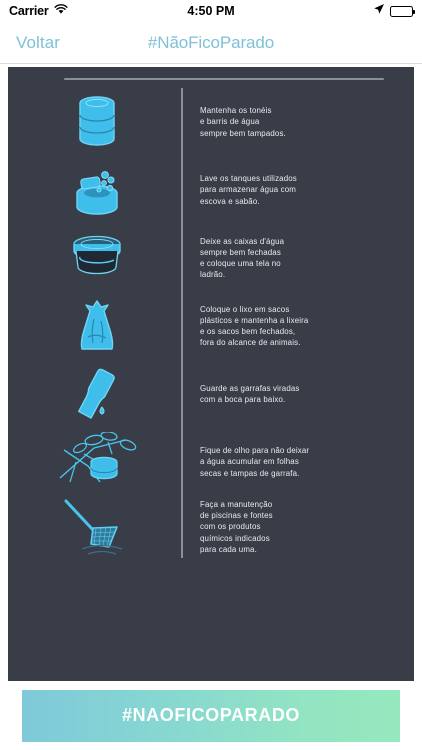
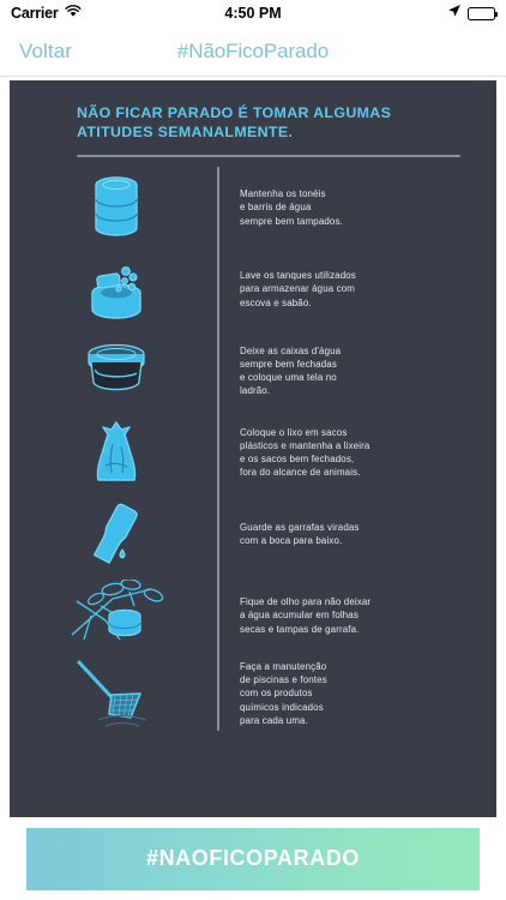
  Carrier
  4:50 PM
  Voltar
  #NãoFicoParado
+ NÃO FICAR PARADO É TOMAR ALGUMAS ATITUDES SEMANALMENTE.
  Mantenha os tonéis
  e barris de água
  sempre bem tampados.
  Lave os tanques utilizados
  para armazenar água com
  escova e sabão.
  Deixe as caixas d'água
  sempre bem fechadas
  e coloque uma tela no
  ladrão.
  Coloque o lixo em sacos
  plásticos e mantenha a lixeira
  e os sacos bem fechados,
  fora do alcance de animais.
  Guarde as garrafas viradas
  com a boca para baixo.
  Fique de olho para não deixar
  a água acumular em folhas
  secas e tampas de garrafa.
  Faça a manutenção
  de piscinas e fontes
  com os produtos
  químicos indicados
  para cada uma.
  #NAOFICOPARADO
